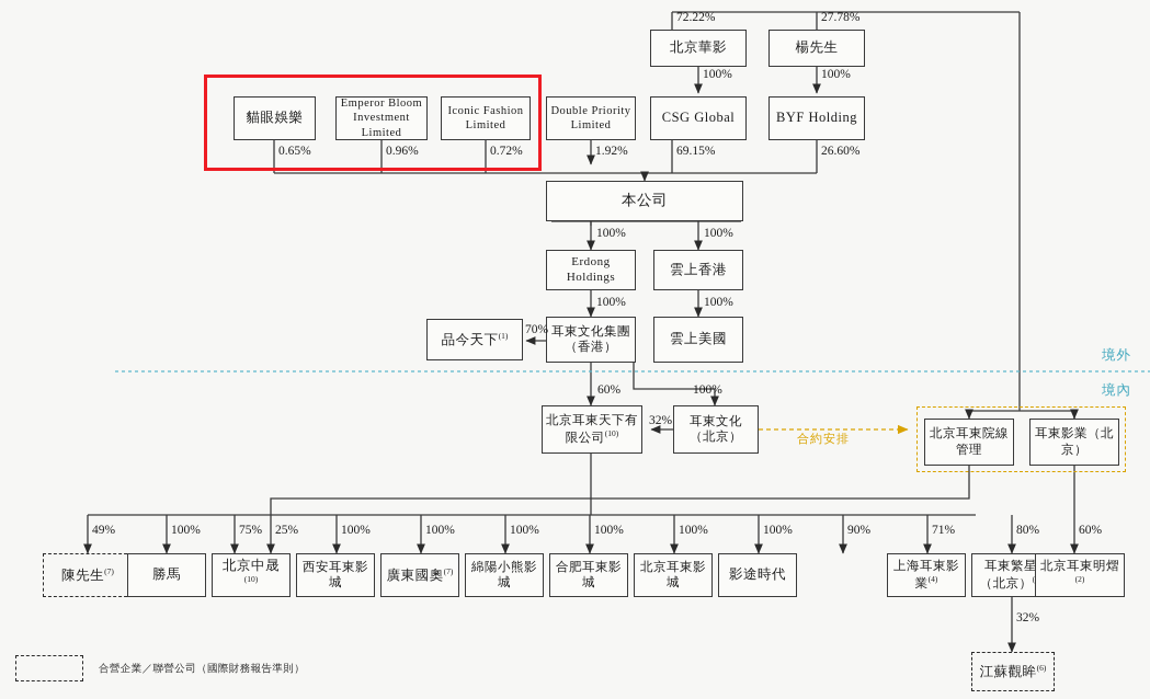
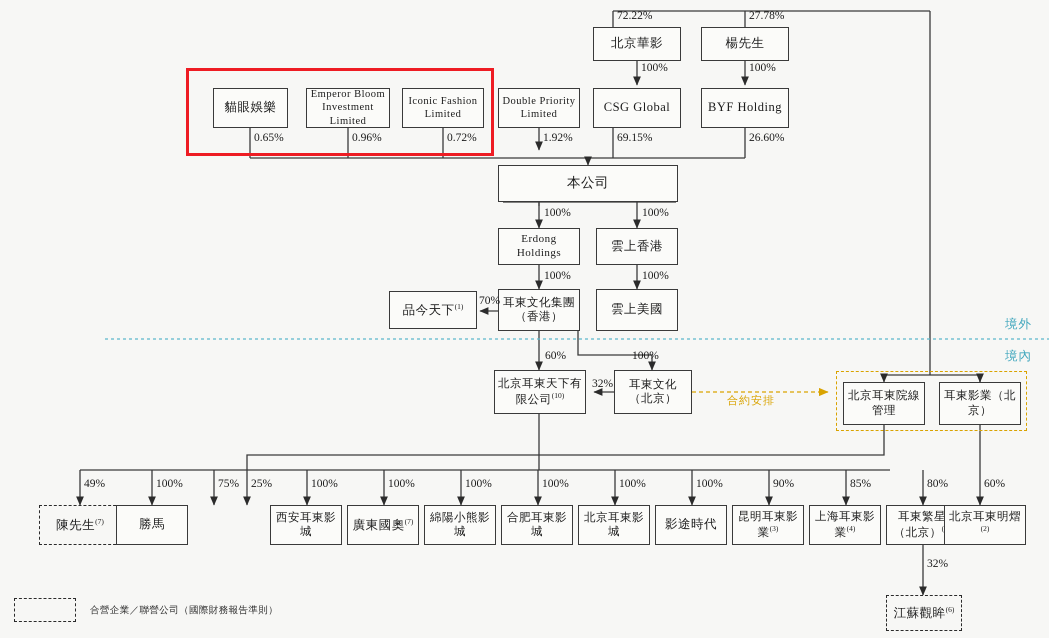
  貓眼娛樂
  Emperor Bloom Investment Limited
  Iconic Fashion Limited
  Double Priority Limited
  北京華影
  楊先生
  CSG Global
  BYF Holding
  本公司
  Erdong Holdings
  雲上香港
  耳東文化集團（香港）
  雲上美國
  品今天下(1)
  北京耳東天下有限公司(10)
  耳東文化（北京）
  北京耳東院線管理
  耳東影業（北京）
  陳先生(7)
  勝馬
- 北京中晟(10)
  西安耳東影城
  廣東國奧(7)
  綿陽小熊影城
  合肥耳東影城
  北京耳東影城
  影途時代
+ 昆明耳東影業(3)
  上海耳東影業(4)
  耳東繁星（北京）(
  北京耳東明熠(2)
  江蘇觀眸(6)
  72.22%
  27.78%
  100%
  100%
  0.65%
  0.96%
  0.72%
  1.92%
  69.15%
  26.60%
  100%
  100%
  100%
  100%
  70%
  60%
  100%
  32%
  49%
  100%
  75%
  25%
  100%
  100%
  100%
  100%
  100%
  100%
  90%
- 71%
+ 85%
  80%
  60%
  32%
  境外
  境內
  合約安排
  合營企業／聯營公司（國際財務報告準則）
